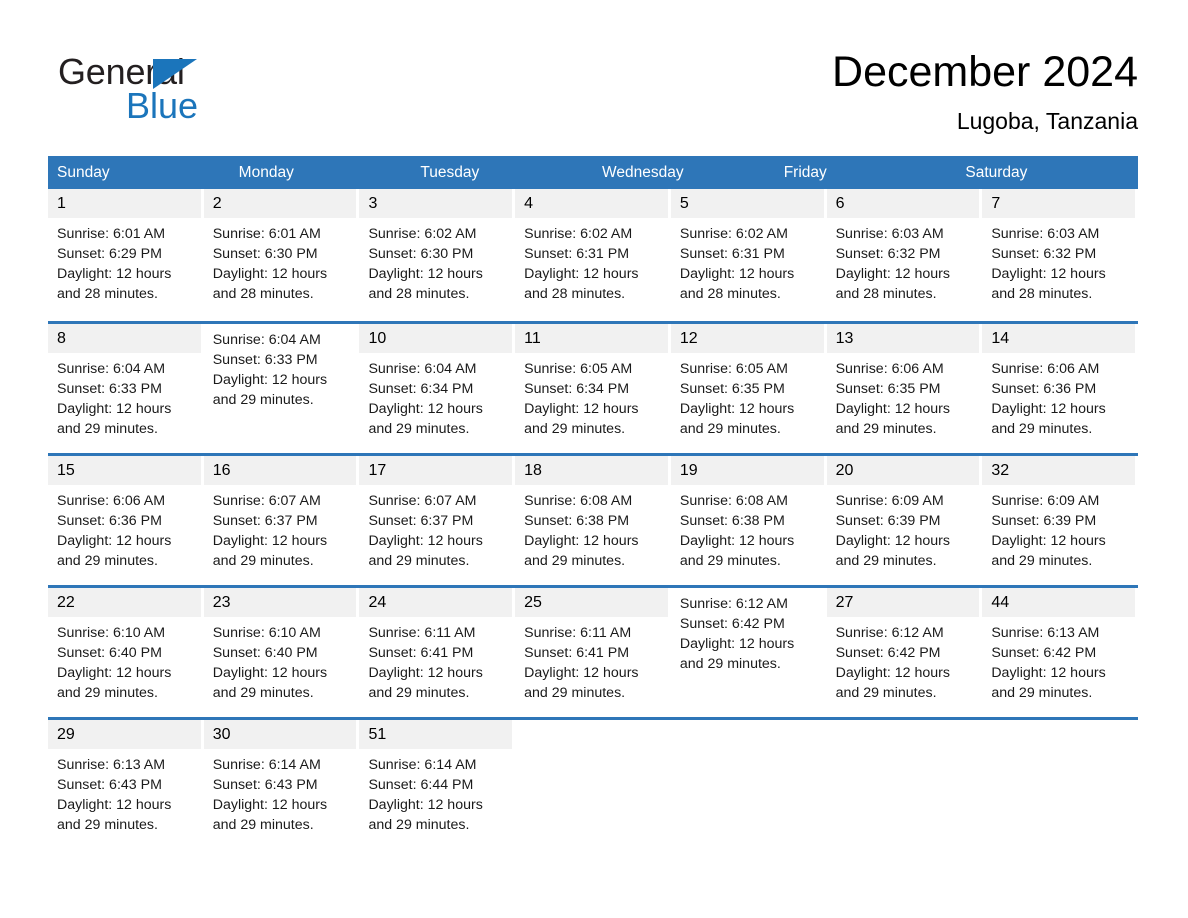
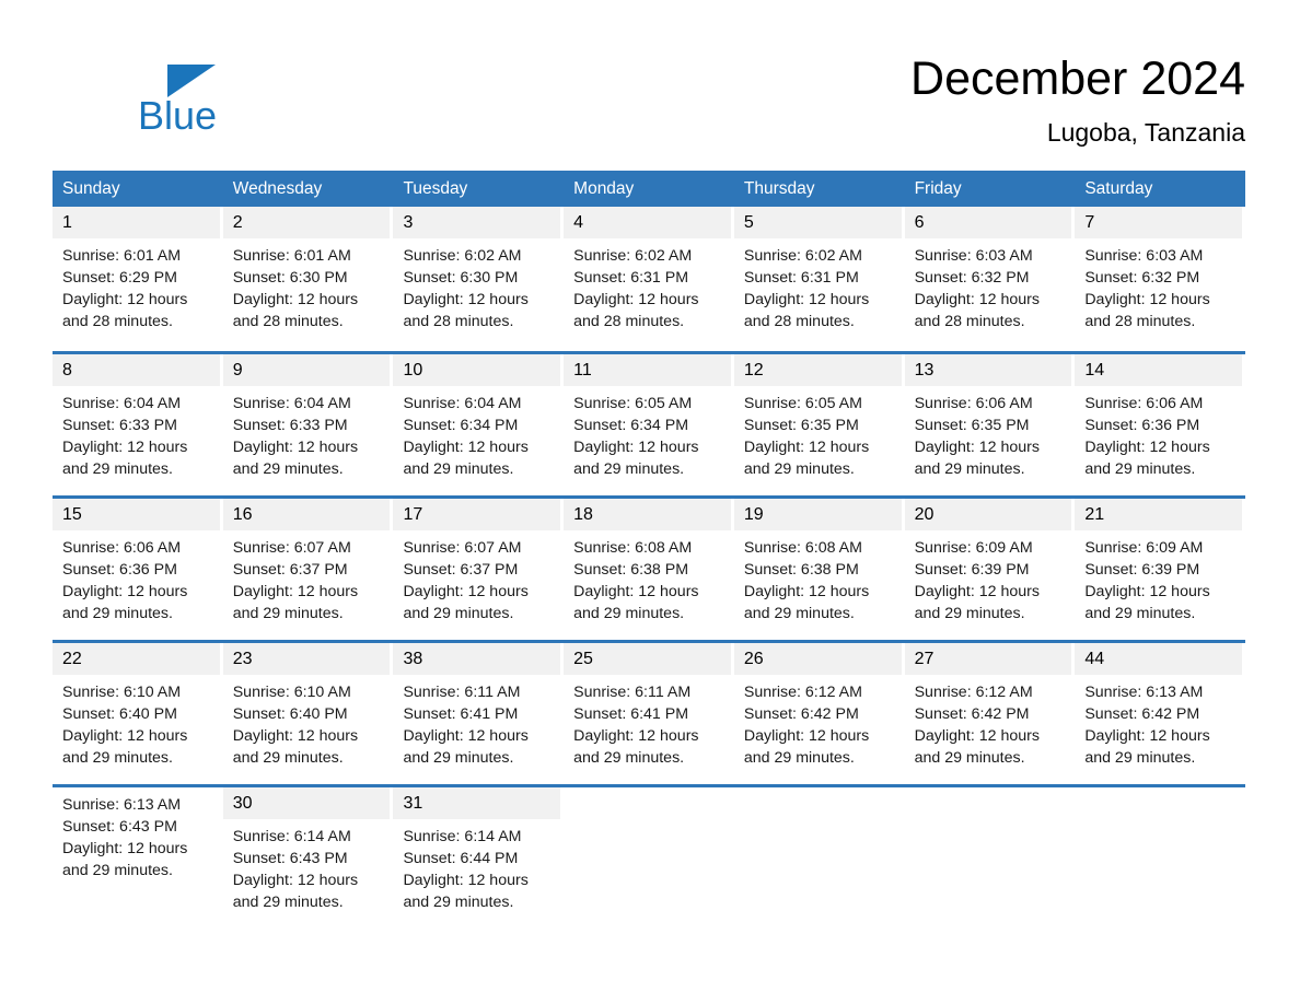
- General
  Blue
  December 2024
  Lugoba, Tanzania
  Sunday
- Monday
+ Wednesday
  Tuesday
- Wednesday
+ Monday
+ Thursday
  Friday
  Saturday
  1
  Sunrise: 6:01 AM
  Sunset: 6:29 PM
  Daylight: 12 hours
  and 28 minutes.
  2
  Sunrise: 6:01 AM
  Sunset: 6:30 PM
  Daylight: 12 hours
  and 28 minutes.
  3
  Sunrise: 6:02 AM
  Sunset: 6:30 PM
  Daylight: 12 hours
  and 28 minutes.
  4
  Sunrise: 6:02 AM
  Sunset: 6:31 PM
  Daylight: 12 hours
  and 28 minutes.
  5
  Sunrise: 6:02 AM
  Sunset: 6:31 PM
  Daylight: 12 hours
  and 28 minutes.
  6
  Sunrise: 6:03 AM
  Sunset: 6:32 PM
  Daylight: 12 hours
  and 28 minutes.
  7
  Sunrise: 6:03 AM
  Sunset: 6:32 PM
  Daylight: 12 hours
  and 28 minutes.
  8
  Sunrise: 6:04 AM
  Sunset: 6:33 PM
  Daylight: 12 hours
  and 29 minutes.
+ 9
  Sunrise: 6:04 AM
  Sunset: 6:33 PM
  Daylight: 12 hours
  and 29 minutes.
  10
  Sunrise: 6:04 AM
  Sunset: 6:34 PM
  Daylight: 12 hours
  and 29 minutes.
  11
  Sunrise: 6:05 AM
  Sunset: 6:34 PM
  Daylight: 12 hours
  and 29 minutes.
  12
  Sunrise: 6:05 AM
  Sunset: 6:35 PM
  Daylight: 12 hours
  and 29 minutes.
  13
  Sunrise: 6:06 AM
  Sunset: 6:35 PM
  Daylight: 12 hours
  and 29 minutes.
  14
  Sunrise: 6:06 AM
  Sunset: 6:36 PM
  Daylight: 12 hours
  and 29 minutes.
  15
  Sunrise: 6:06 AM
  Sunset: 6:36 PM
  Daylight: 12 hours
  and 29 minutes.
  16
  Sunrise: 6:07 AM
  Sunset: 6:37 PM
  Daylight: 12 hours
  and 29 minutes.
  17
  Sunrise: 6:07 AM
  Sunset: 6:37 PM
  Daylight: 12 hours
  and 29 minutes.
  18
  Sunrise: 6:08 AM
  Sunset: 6:38 PM
  Daylight: 12 hours
  and 29 minutes.
  19
  Sunrise: 6:08 AM
  Sunset: 6:38 PM
  Daylight: 12 hours
  and 29 minutes.
  20
  Sunrise: 6:09 AM
  Sunset: 6:39 PM
  Daylight: 12 hours
  and 29 minutes.
- 32
+ 21
  Sunrise: 6:09 AM
  Sunset: 6:39 PM
  Daylight: 12 hours
  and 29 minutes.
  22
  Sunrise: 6:10 AM
  Sunset: 6:40 PM
  Daylight: 12 hours
  and 29 minutes.
  23
  Sunrise: 6:10 AM
  Sunset: 6:40 PM
  Daylight: 12 hours
  and 29 minutes.
- 24
+ 38
  Sunrise: 6:11 AM
  Sunset: 6:41 PM
  Daylight: 12 hours
  and 29 minutes.
  25
  Sunrise: 6:11 AM
  Sunset: 6:41 PM
  Daylight: 12 hours
  and 29 minutes.
+ 26
  Sunrise: 6:12 AM
  Sunset: 6:42 PM
  Daylight: 12 hours
  and 29 minutes.
  27
  Sunrise: 6:12 AM
  Sunset: 6:42 PM
  Daylight: 12 hours
  and 29 minutes.
  44
  Sunrise: 6:13 AM
  Sunset: 6:42 PM
  Daylight: 12 hours
  and 29 minutes.
- 29
  Sunrise: 6:13 AM
  Sunset: 6:43 PM
  Daylight: 12 hours
  and 29 minutes.
  30
  Sunrise: 6:14 AM
  Sunset: 6:43 PM
  Daylight: 12 hours
  and 29 minutes.
- 51
+ 31
  Sunrise: 6:14 AM
  Sunset: 6:44 PM
  Daylight: 12 hours
  and 29 minutes.
